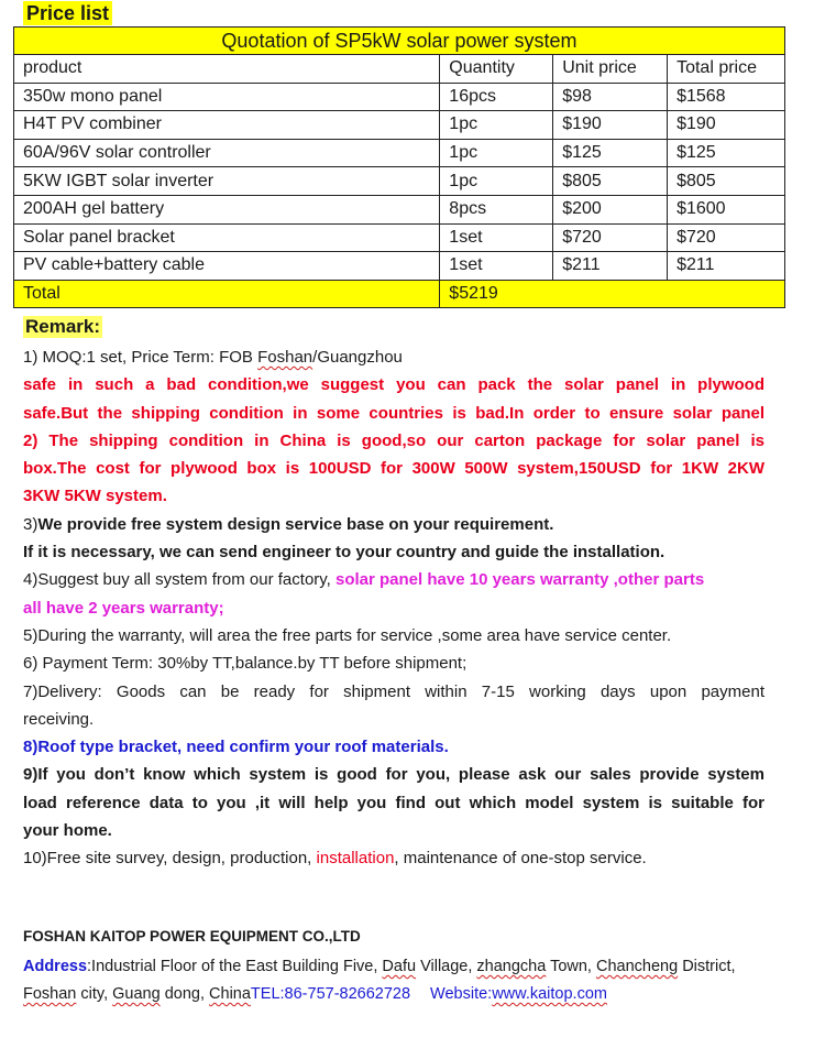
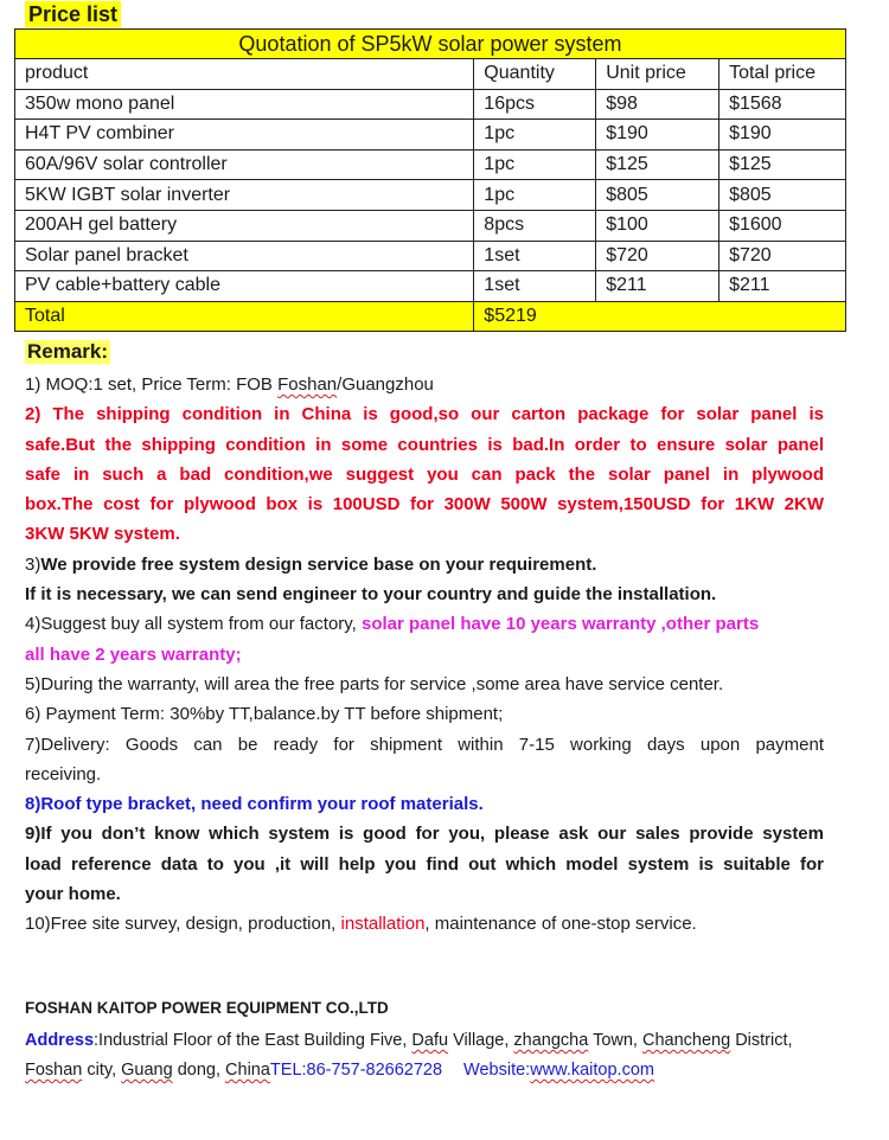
  Price list
  Quotation of SP5kW solar power system
  product	Quantity	Unit price	Total price
  350w mono panel	16pcs	$98	$1568
  H4T PV combiner	1pc	$190	$190
  60A/96V solar controller	1pc	$125	$125
  5KW IGBT solar inverter	1pc	$805	$805
- 200AH gel battery	8pcs	$200	$1600
+ 200AH gel battery	8pcs	$100	$1600
  Solar panel bracket	1set	$720	$720
  PV cable+battery cable	1set	$211	$211
  Total	$5219
  Remark:
  1) MOQ:1 set, Price Term: FOB Foshan/Guangzhou
- safe in such a bad condition,we suggest you can pack the solar panel in plywood
+ 2) The shipping condition in China is good,so our carton package for solar panel is
  safe.But the shipping condition in some countries is bad.In order to ensure solar panel
- 2) The shipping condition in China is good,so our carton package for solar panel is
+ safe in such a bad condition,we suggest you can pack the solar panel in plywood
  box.The cost for plywood box is 100USD for 300W 500W system,150USD for 1KW 2KW
  3KW 5KW system.
  3)We provide free system design service base on your requirement.
  If it is necessary, we can send engineer to your country and guide the installation.
  4)Suggest buy all system from our factory, solar panel have 10 years warranty ,other parts
  all have 2 years warranty;
  5)During the warranty, will area the free parts for service ,some area have service center.
  6) Payment Term: 30%by TT,balance.by TT before shipment;
  7)Delivery: Goods can be ready for shipment within 7-15 working days upon payment
  receiving.
  8)Roof type bracket, need confirm your roof materials.
  9)If you don’t know which system is good for you, please ask our sales provide system
  load reference data to you ,it will help you find out which model system is suitable for
  your home.
  10)Free site survey, design, production, installation, maintenance of one-stop service.
  FOSHAN KAITOP POWER EQUIPMENT CO.,LTD
  Address:Industrial Floor of the East Building Five, Dafu Village, zhangcha Town, Chancheng District,
  Foshan city, Guang dong, ChinaTEL:86-757-82662728 Website:www.kaitop.com
